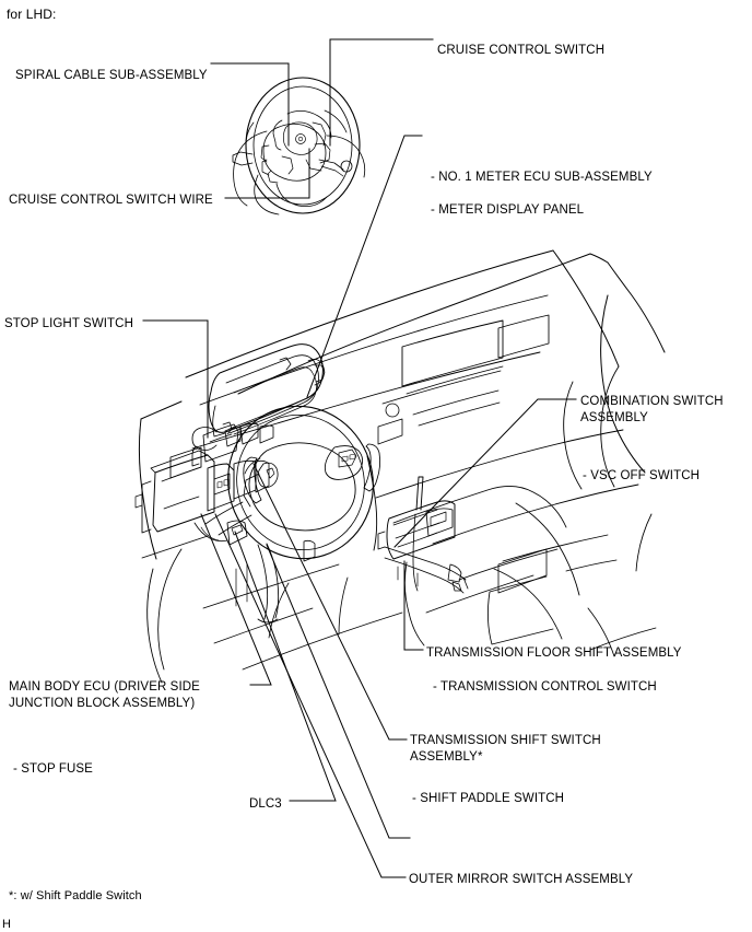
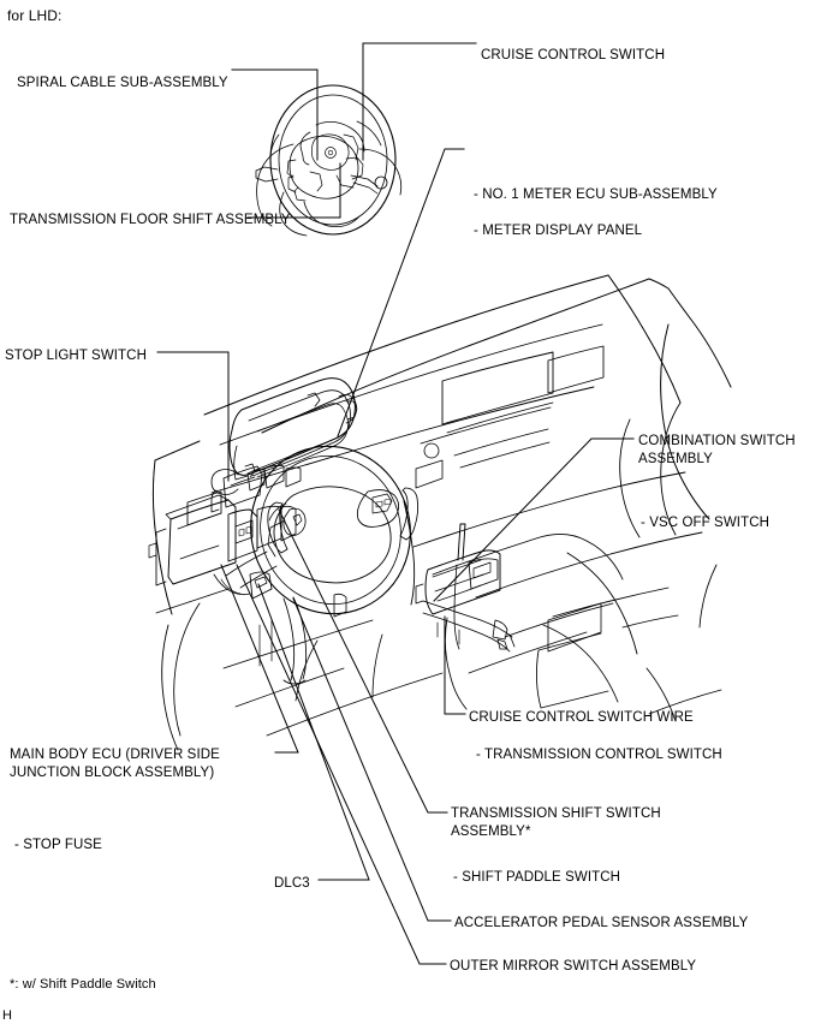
  for LHD:
  SPIRAL CABLE SUB-ASSEMBLY
  CRUISE CONTROL SWITCH
- CRUISE CONTROL SWITCH WIRE
+ TRANSMISSION FLOOR SHIFT ASSEMBLY
  - NO. 1 METER ECU SUB-ASSEMBLY
  - METER DISPLAY PANEL
  STOP LIGHT SWITCH
  COMBINATION SWITCH
  ASSEMBLY
  - VSC OFF SWITCH
- TRANSMISSION FLOOR SHIFT ASSEMBLY
+ CRUISE CONTROL SWITCH WIRE
  - TRANSMISSION CONTROL SWITCH
  MAIN BODY ECU (DRIVER SIDE
  JUNCTION BLOCK ASSEMBLY)
  TRANSMISSION SHIFT SWITCH
  ASSEMBLY*
  - STOP FUSE
  - SHIFT PADDLE SWITCH
  DLC3
+ ACCELERATOR PEDAL SENSOR ASSEMBLY
  OUTER MIRROR SWITCH ASSEMBLY
  *: w/ Shift Paddle Switch
  H
